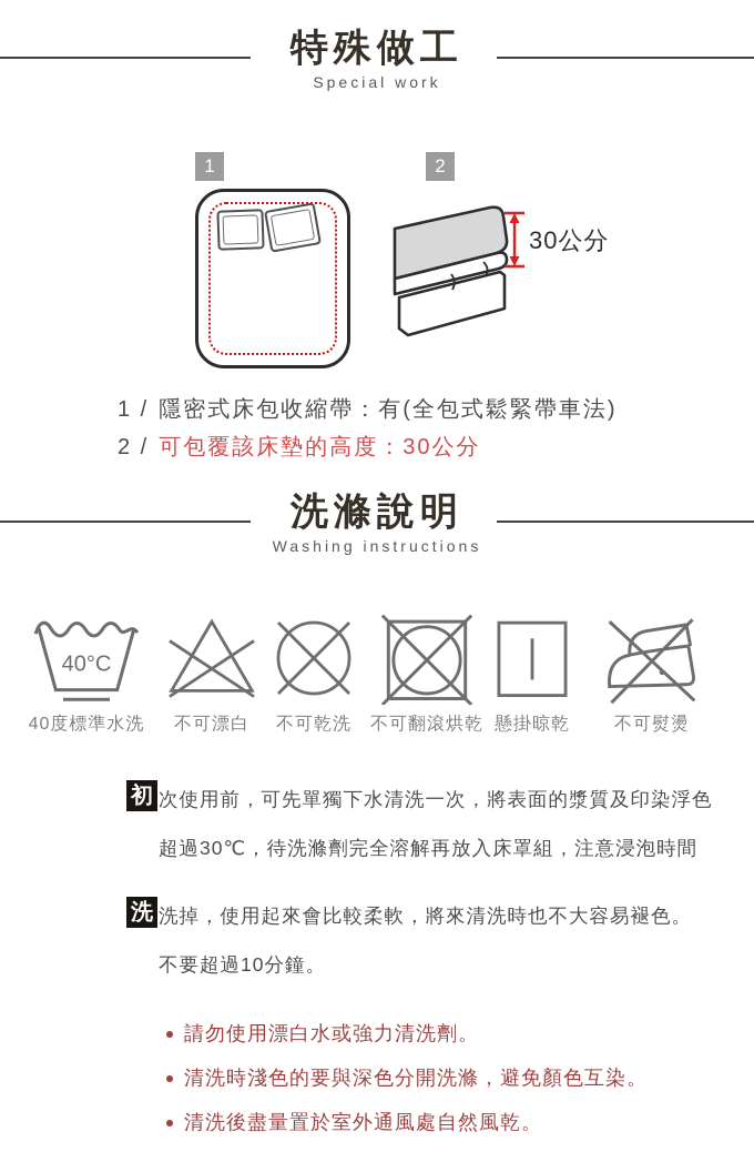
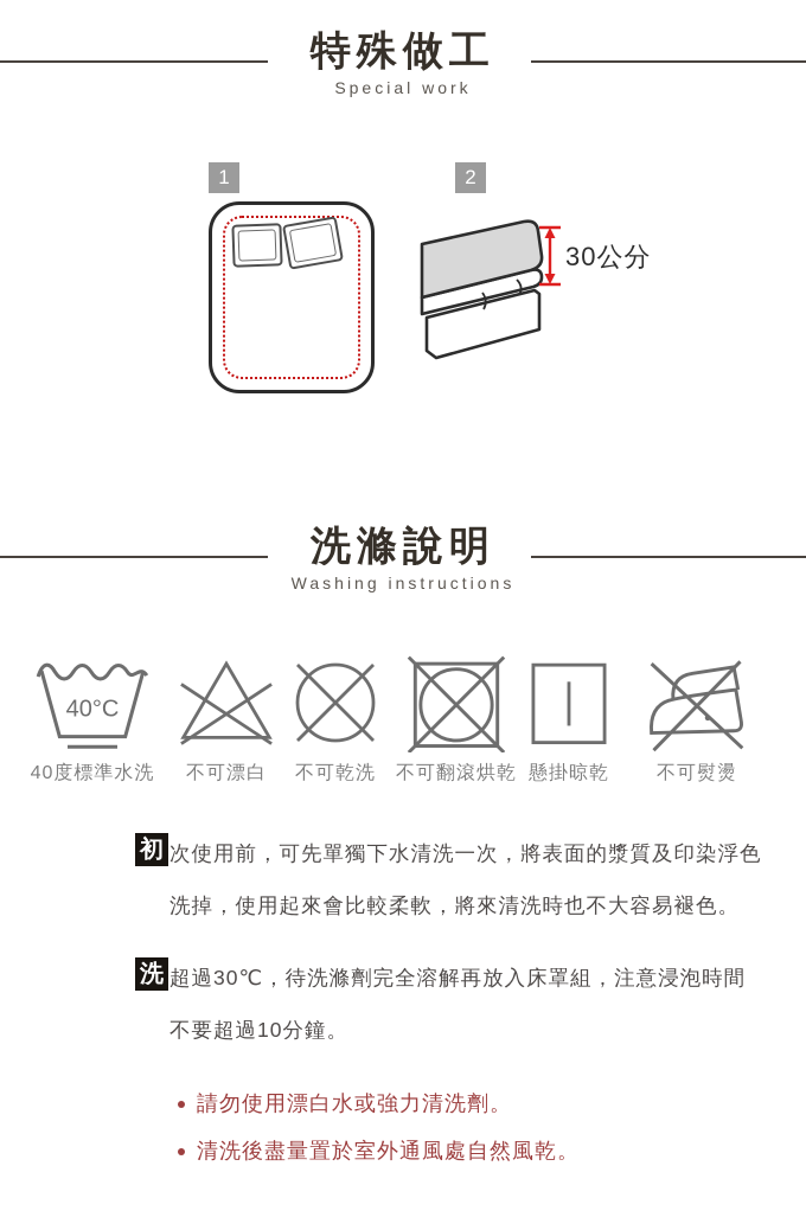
  特殊做工
  Special work
  1
  2
  30公分
- 1 /
- 隱密式床包收縮帶：有(全包式鬆緊帶車法)
- 2 /
- 可包覆該床墊的高度：30公分
  洗滌說明
  Washing instructions
  40°C
  40度標準水洗
  不可漂白
  不可乾洗
  不可翻滾烘乾
  懸掛晾乾
  不可熨燙
  初
  次使用前，可先單獨下水清洗一次，將表面的漿質及印染浮色
- 超過30℃，待洗滌劑完全溶解再放入床罩組，注意浸泡時間
+ 洗掉，使用起來會比較柔軟，將來清洗時也不大容易褪色。
  洗
- 洗掉，使用起來會比較柔軟，將來清洗時也不大容易褪色。
+ 超過30℃，待洗滌劑完全溶解再放入床罩組，注意浸泡時間
  不要超過10分鐘。
  請勿使用漂白水或強力清洗劑。
- 清洗時淺色的要與深色分開洗滌，避免顏色互染。
  清洗後盡量置於室外通風處自然風乾。
